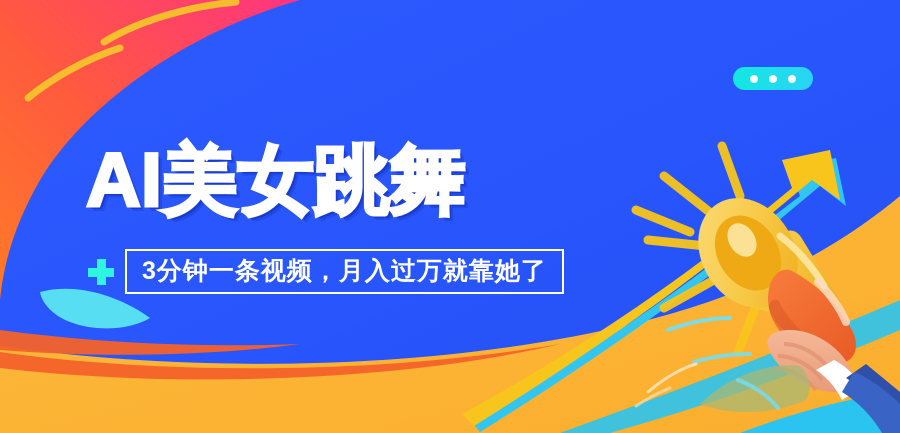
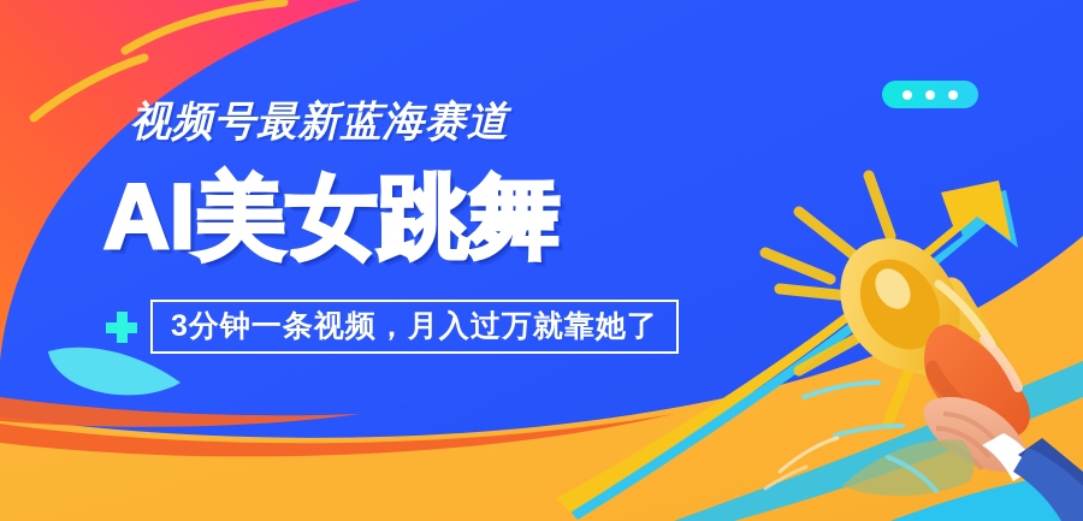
+ 视频号最新蓝海赛道
  AI美女跳舞
  3分钟一条视频，月入过万就靠她了
